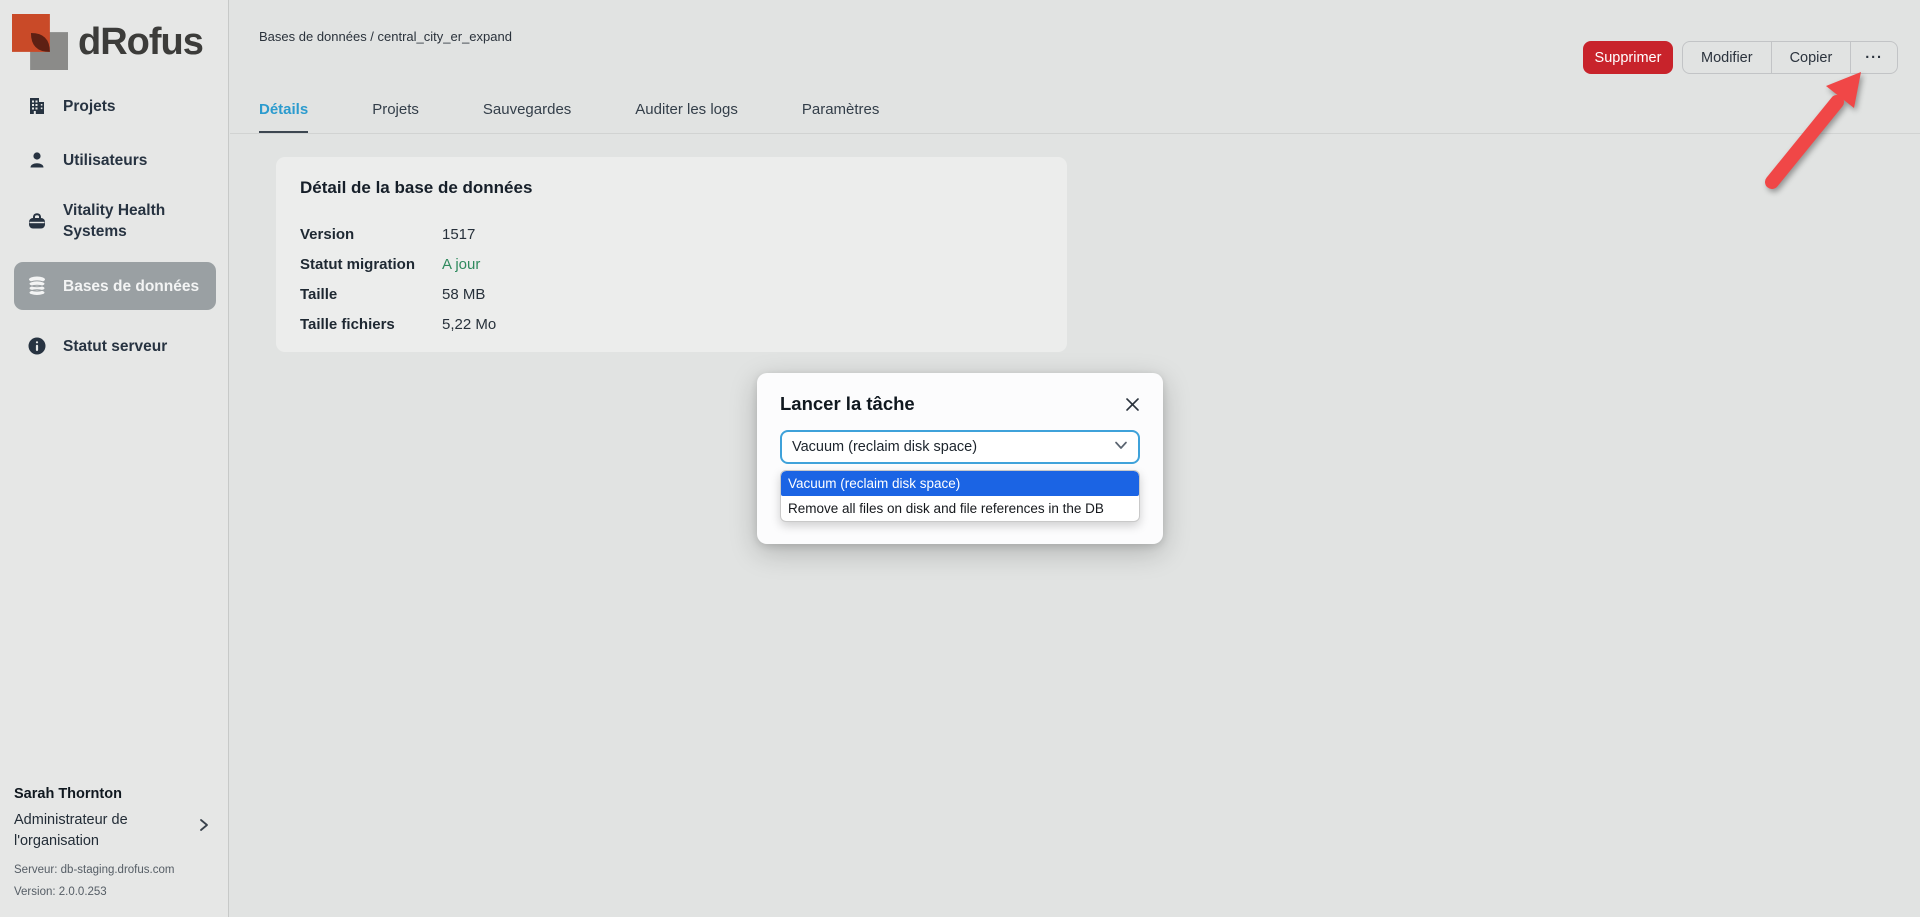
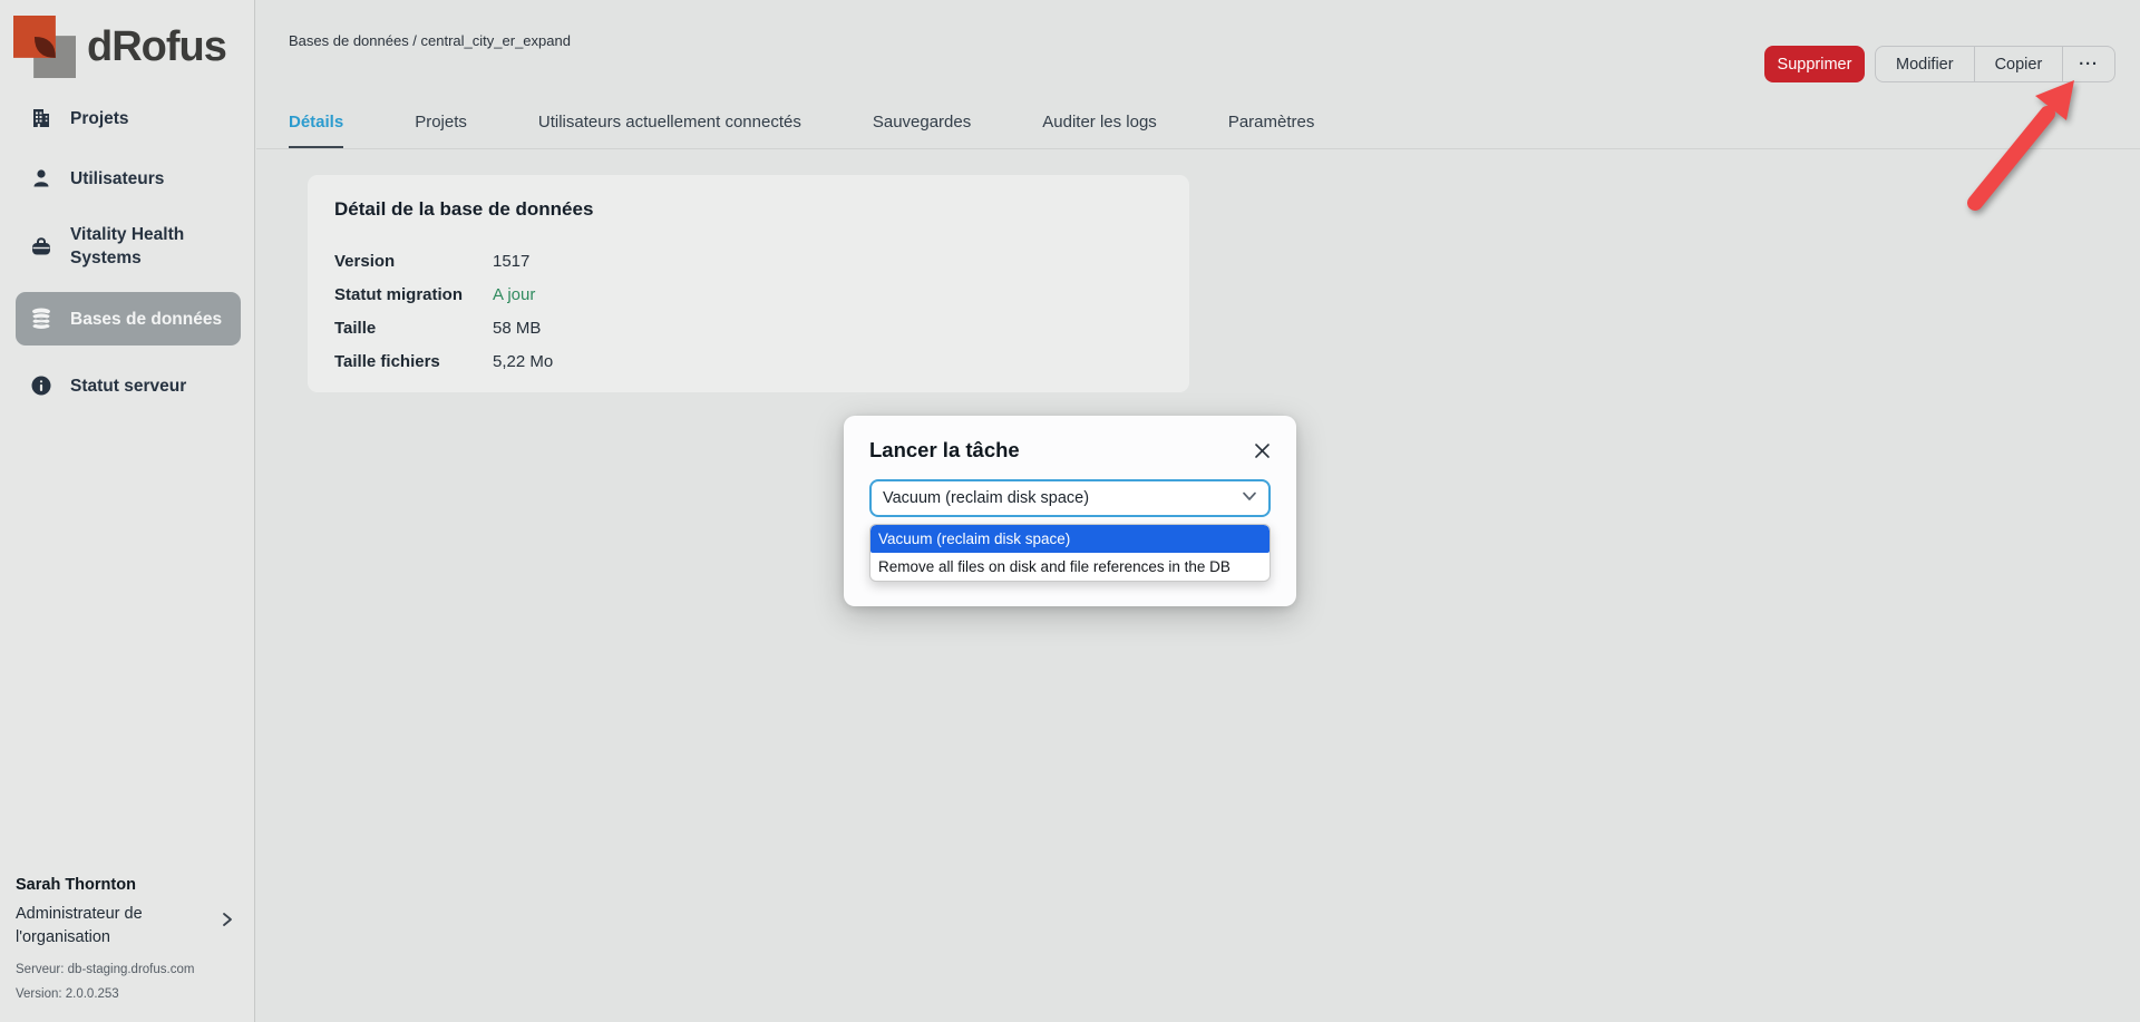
  dRofus
  Projets
  Utilisateurs
  Vitality Health Systems
  Bases de données
  Statut serveur
  Sarah Thornton
  Administrateur de l'organisation
  Serveur: db-staging.drofus.com
  Version: 2.0.0.253
  Bases de données / central_city_er_expand
  Détails
  Projets
+ Utilisateurs actuellement connectés
  Sauvegardes
  Auditer les logs
  Paramètres
  Supprimer
  Modifier
  Copier
  ···
  Détail de la base de données
  Version
  1517
  Statut migration
  A jour
  Taille
  58 MB
  Taille fichiers
  5,22 Mo
  Lancer la tâche
  Vacuum (reclaim disk space)
  Vacuum (reclaim disk space)
  Remove all files on disk and file references in the DB
